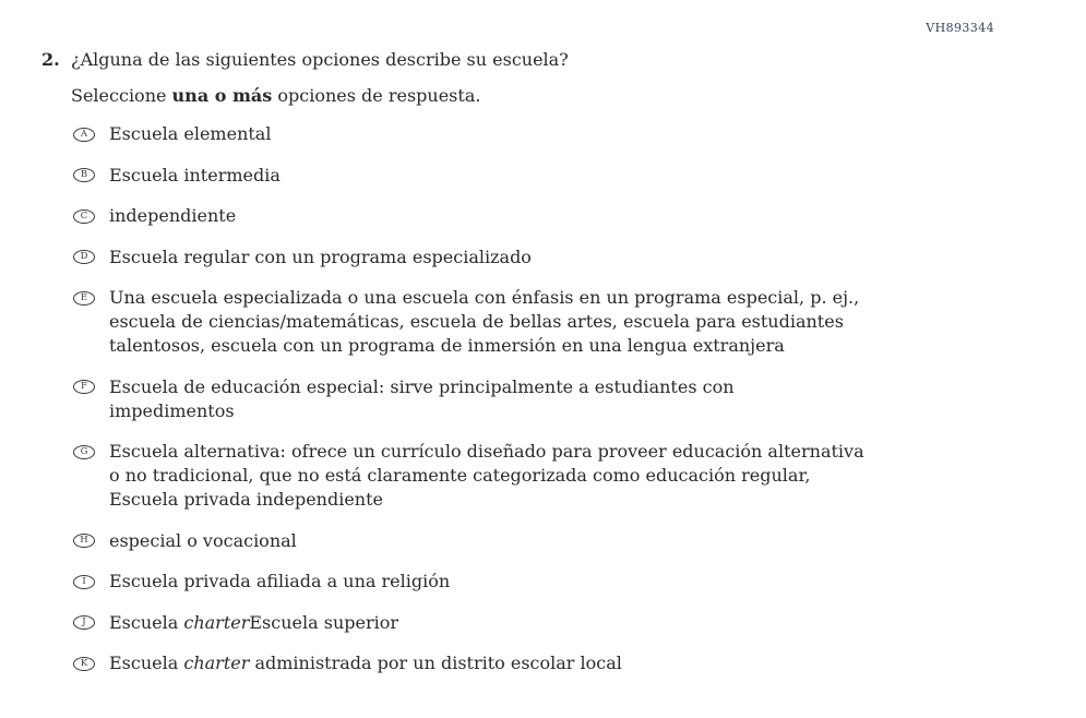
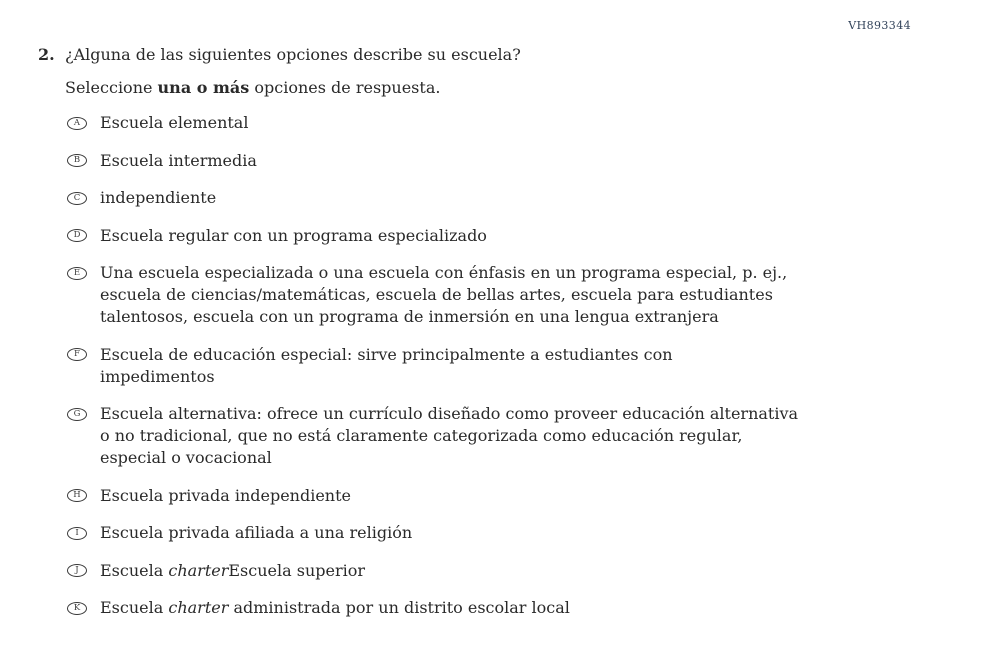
  VH893344
  2.
  ¿Alguna de las siguientes opciones describe su escuela?
  Seleccione una o más opciones de respuesta.
  A
  Escuela elemental
  B
  Escuela intermedia
  C
  independiente
  D
  Escuela regular con un programa especializado
  E
  Una escuela especializada o una escuela con énfasis en un programa especial, p. ej.,
  escuela de ciencias/matemáticas, escuela de bellas artes, escuela para estudiantes
  talentosos, escuela con un programa de inmersión en una lengua extranjera
  F
  Escuela de educación especial: sirve principalmente a estudiantes con
  impedimentos
  G
- Escuela alternativa: ofrece un currículo diseñado para proveer educación alternativa
+ Escuela alternativa: ofrece un currículo diseñado como proveer educación alternativa
  o no tradicional, que no está claramente categorizada como educación regular,
- Escuela privada independiente
+ especial o vocacional
  H
- especial o vocacional
+ Escuela privada independiente
  I
  Escuela privada afiliada a una religión
  J
  Escuela charterEscuela superior
  K
  Escuela charter administrada por un distrito escolar local
